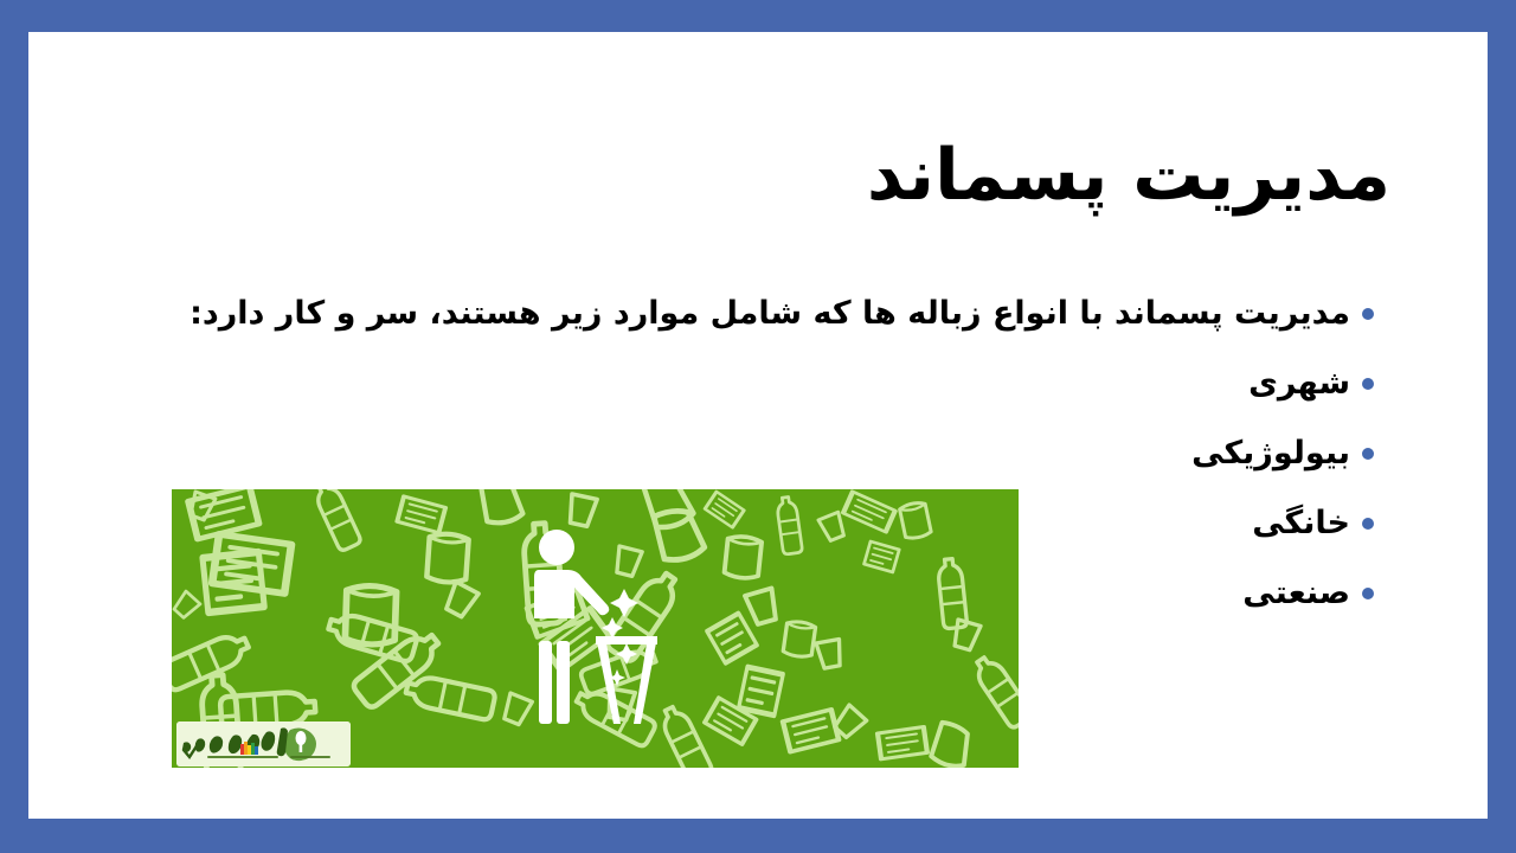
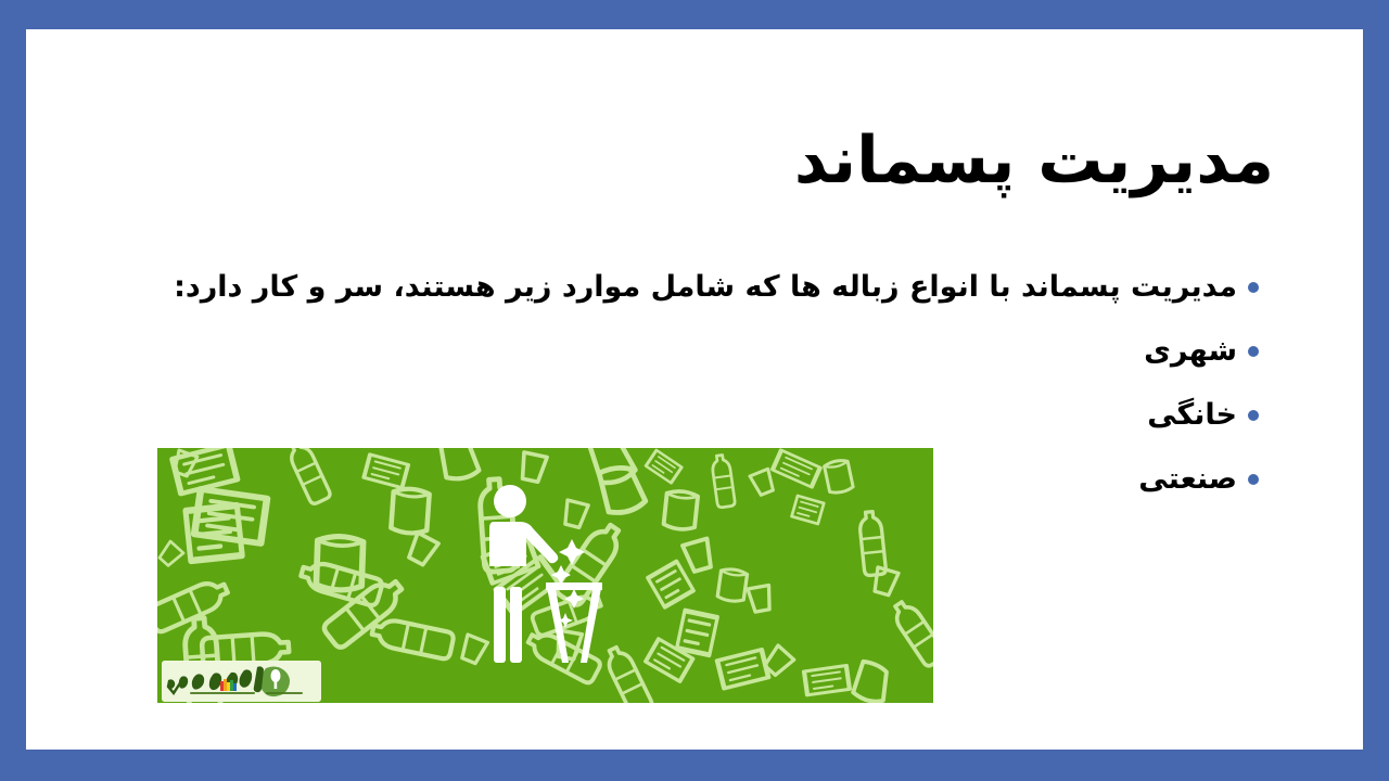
  مدیریت پسماند
  مدیریت پسماند با انواع زباله ها که شامل موارد زیر هستند، سر و کار دارد:
  شهری
- بیولوژیکی
  خانگی
  صنعتی
